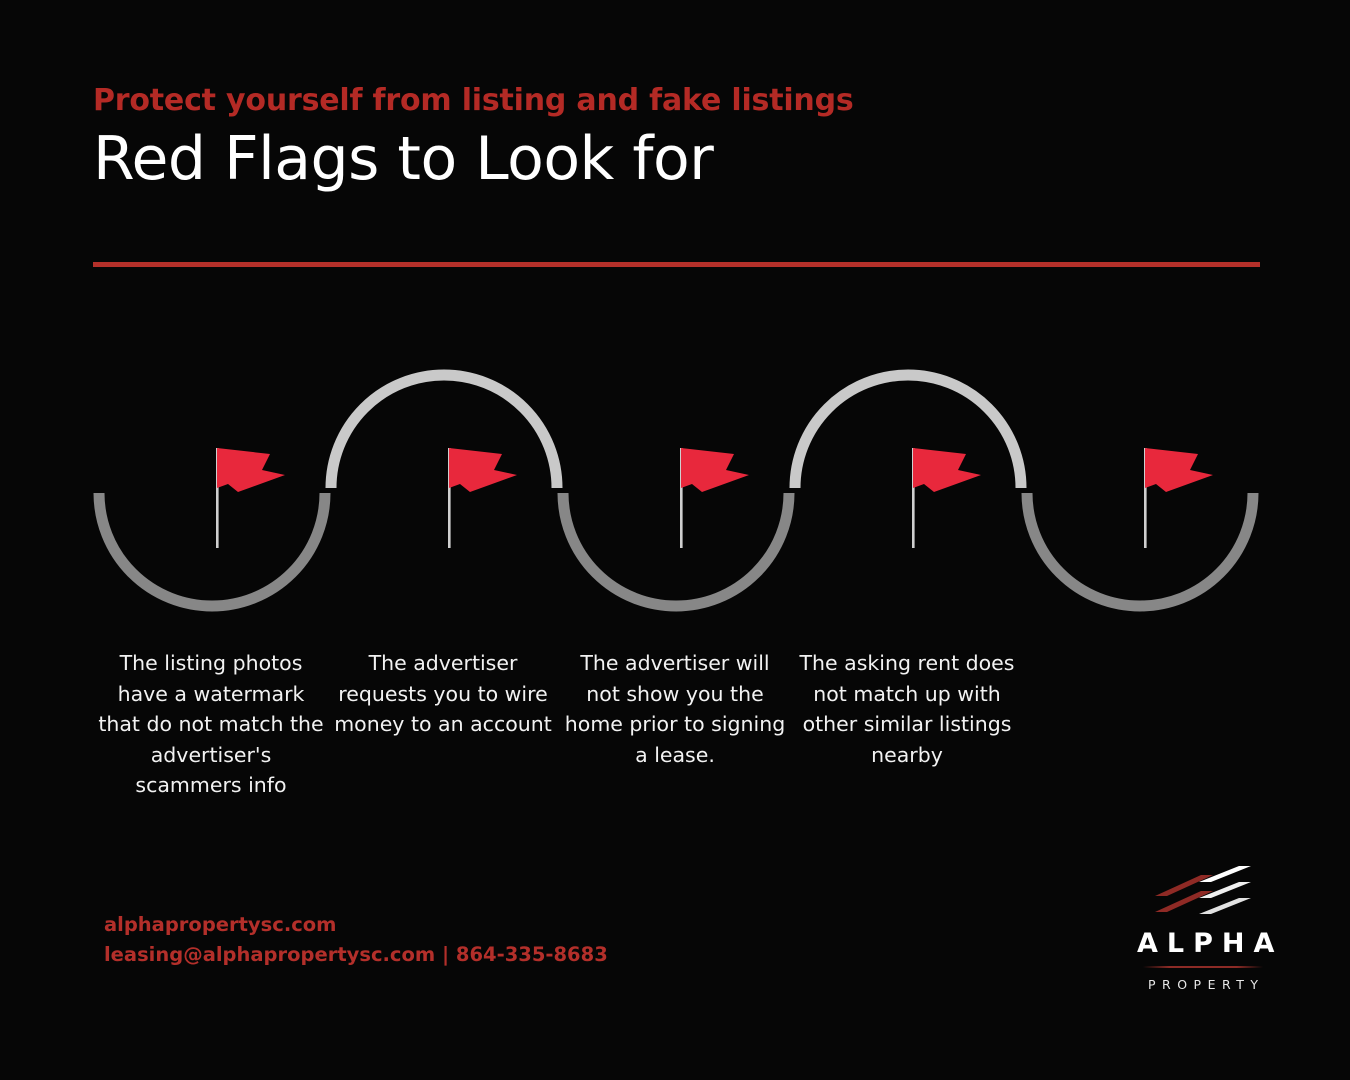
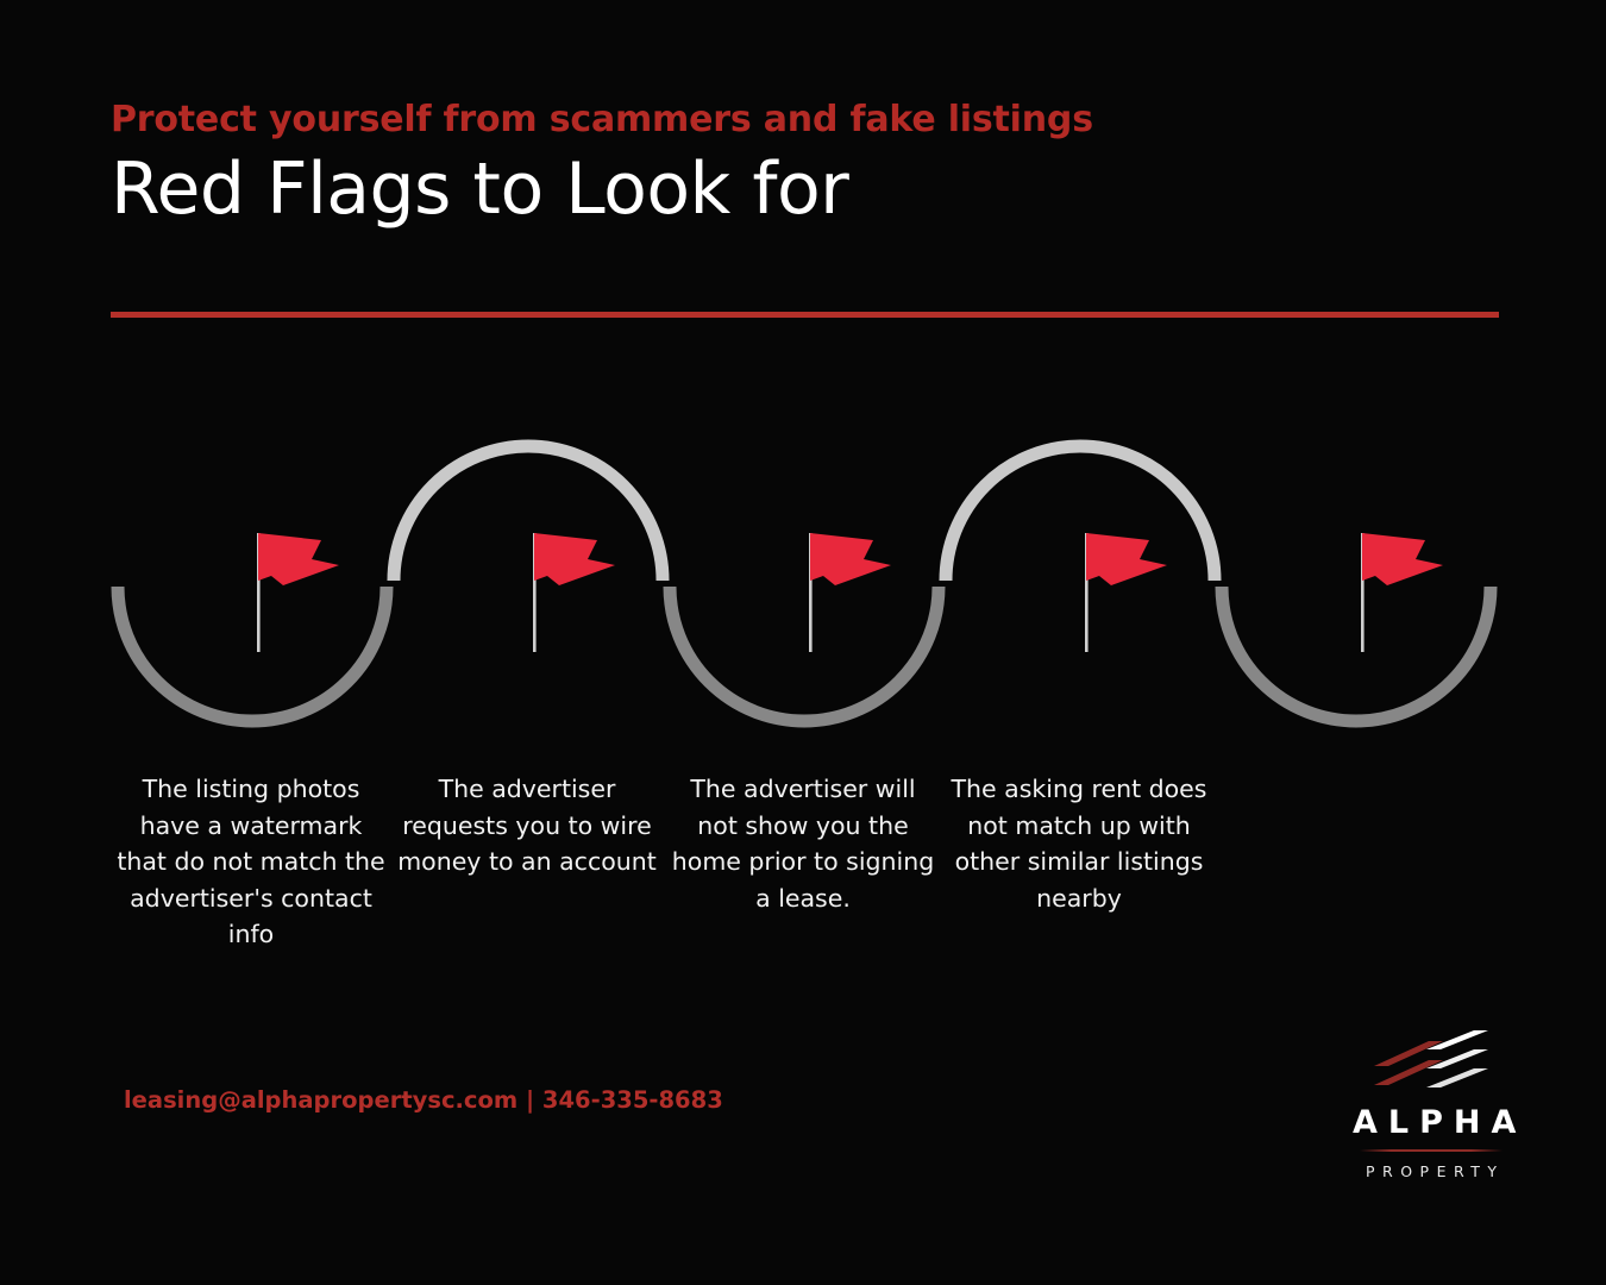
- Protect yourself from listing and fake listings
+ Protect yourself from scammers and fake listings
  Red Flags to Look for
- The listing photos have a watermark that do not match the advertiser's scammers info
+ The listing photos have a watermark that do not match the advertiser's contact info
  The advertiser requests you to wire money to an account
  The advertiser will not show you the home prior to signing a lease.
  The asking rent does not match up with other similar listings nearby
- alphapropertysc.com
- leasing@alphapropertysc.com | 864-335-8683
+ leasing@alphapropertysc.com | 346-335-8683
  ALPHA
  PROPERTY
